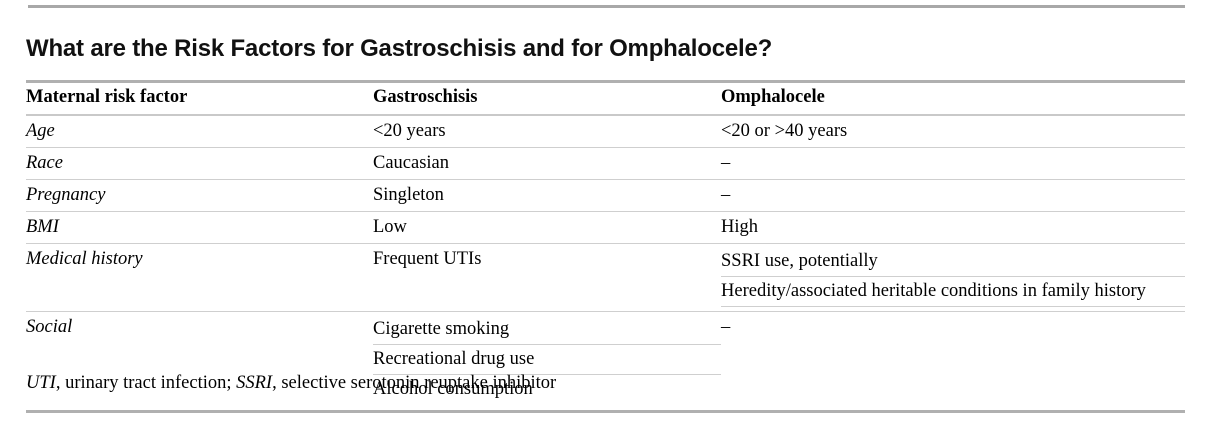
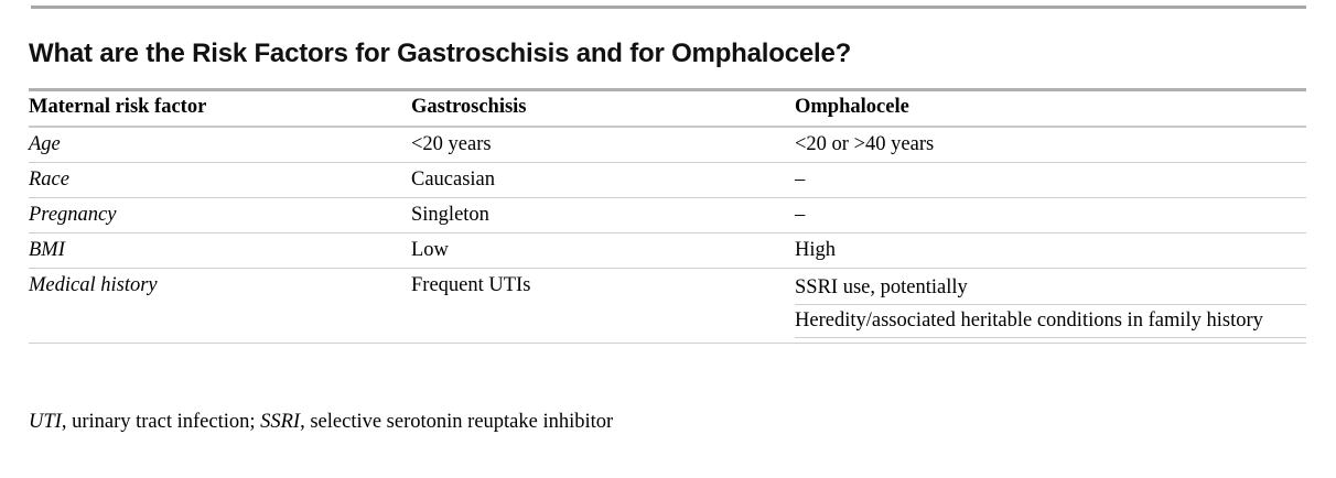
  What are the Risk Factors for Gastroschisis and for Omphalocele?
  Maternal risk factor	Gastroschisis	Omphalocele
  Age	<20 years	<20 or >40 years
  Race	Caucasian	–
  Pregnancy	Singleton	–
  BMI	Low	High
  Medical history	Frequent UTIs	SSRI use, potentially Heredity/associated heritable conditions in family history
- Social	Cigarette smoking Recreational drug use Alcohol consumption	–
  UTI, urinary tract infection; SSRI, selective serotonin reuptake inhibitor
